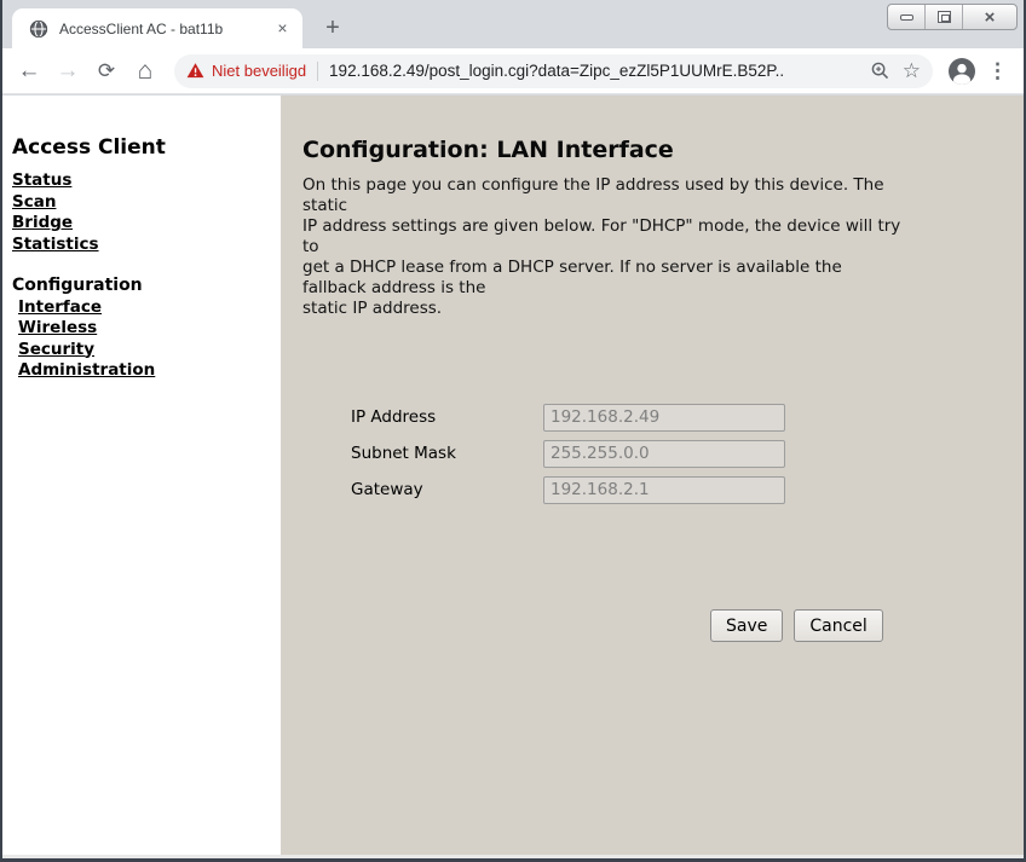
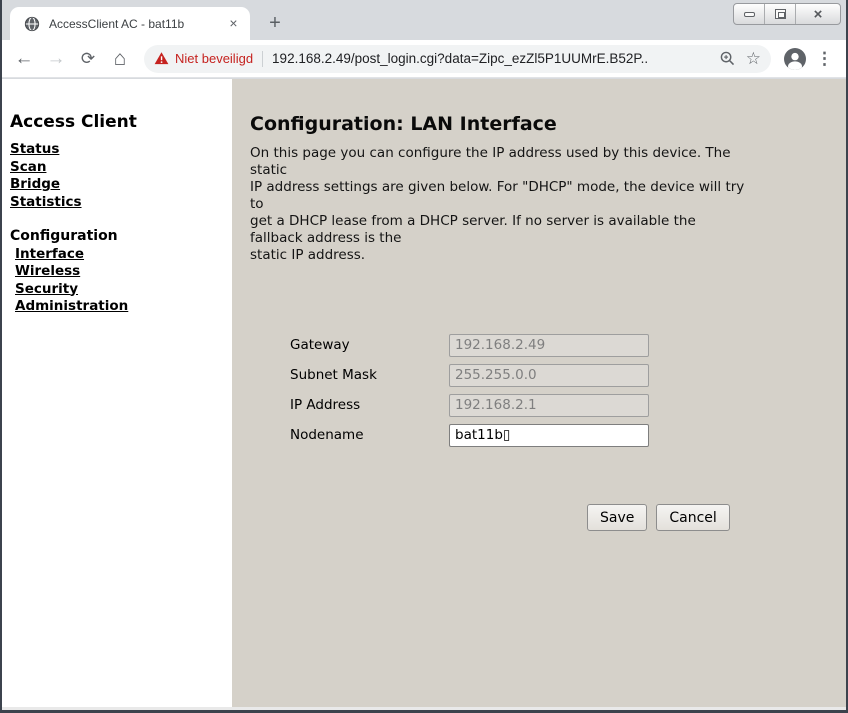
  AccessClient AC - bat11b
  ×
  +
  ×
  ←
  →
  ⟳
  ⌂
  Niet beveiligd
  192.168.2.49/post_login.cgi?data=Zipc_ezZl5P1UUMrE.B52P..
  ☆
  ⋮
  Access Client
  Status
  Scan
  Bridge
  Statistics
  Configuration
  Interface
  Wireless
  Security
  Administration
  Configuration: LAN Interface
  On this page you can configure the IP address used by this device. The
  static
  IP address settings are given below. For "DHCP" mode, the device will try
  to
  get a DHCP lease from a DHCP server. If no server is available the
  fallback address is the
  static IP address.
- IP Address
+ Gateway
  192.168.2.49
  Subnet Mask
  255.255.0.0
- Gateway
+ IP Address
  192.168.2.1
+ Nodename
+ bat11b▯
  Save
  Cancel
